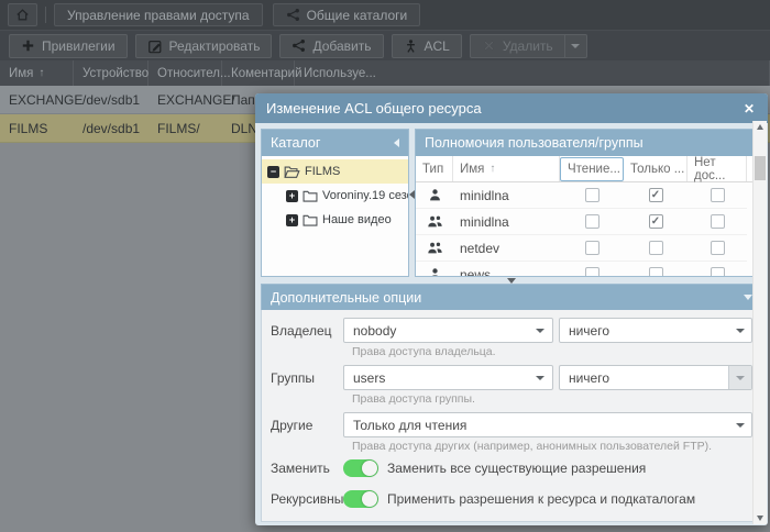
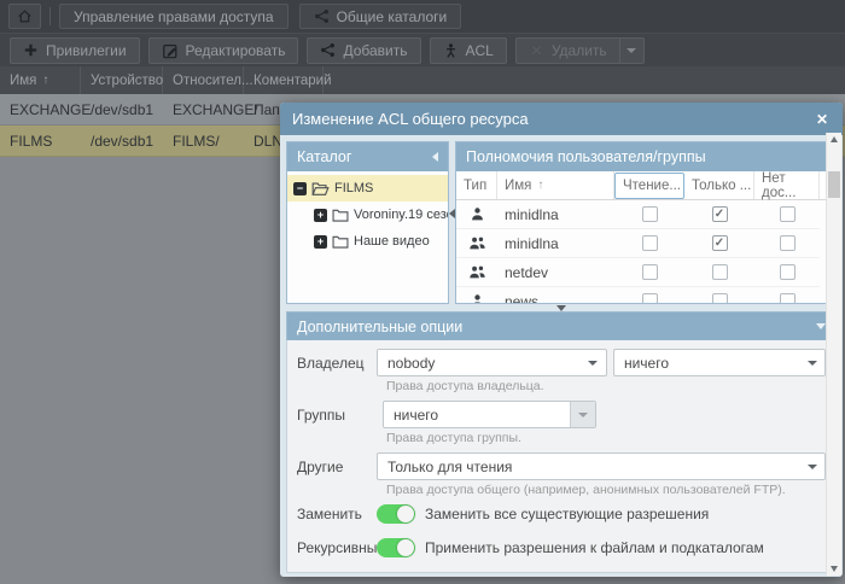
  Управление правами доступа
  Общие каталоги
  Привилегии
  Редактировать
  Добавить
  ACL
  Удалить
  Имя
  Устройство
  Относител...
  Коментарий
- Используе...
  EXCHANG
  /dev/sdb1
  EXCHANG
  FILMS
  /dev/sdb1
  FILMS/
  DLN
  Изменение ACL общего ресурса
  Каталог
  FILMS
  Наше видео
  Полномочия пользователя/группы
  Тип
  Имя
  Чтение...
  Только ...
  Нет дос...
  minidlna
  minidlna
  netdev
  news
  Дополнительные опции
  Владелец
  nobody
  ничего
  Права доступа владельца.
  Группы
- users
  ничего
  Права доступа группы.
  Другие
  Только для чтения
- Права доступа других (например, анонимных пользователей FTP).
+ Права доступа общего (например, анонимных пользователей FTP).
  Заменить
  Заменить все существующие разрешения
  Рекурсивны
- Применить разрешения к ресурса и подкаталогам
+ Применить разрешения к файлам и подкаталогам
